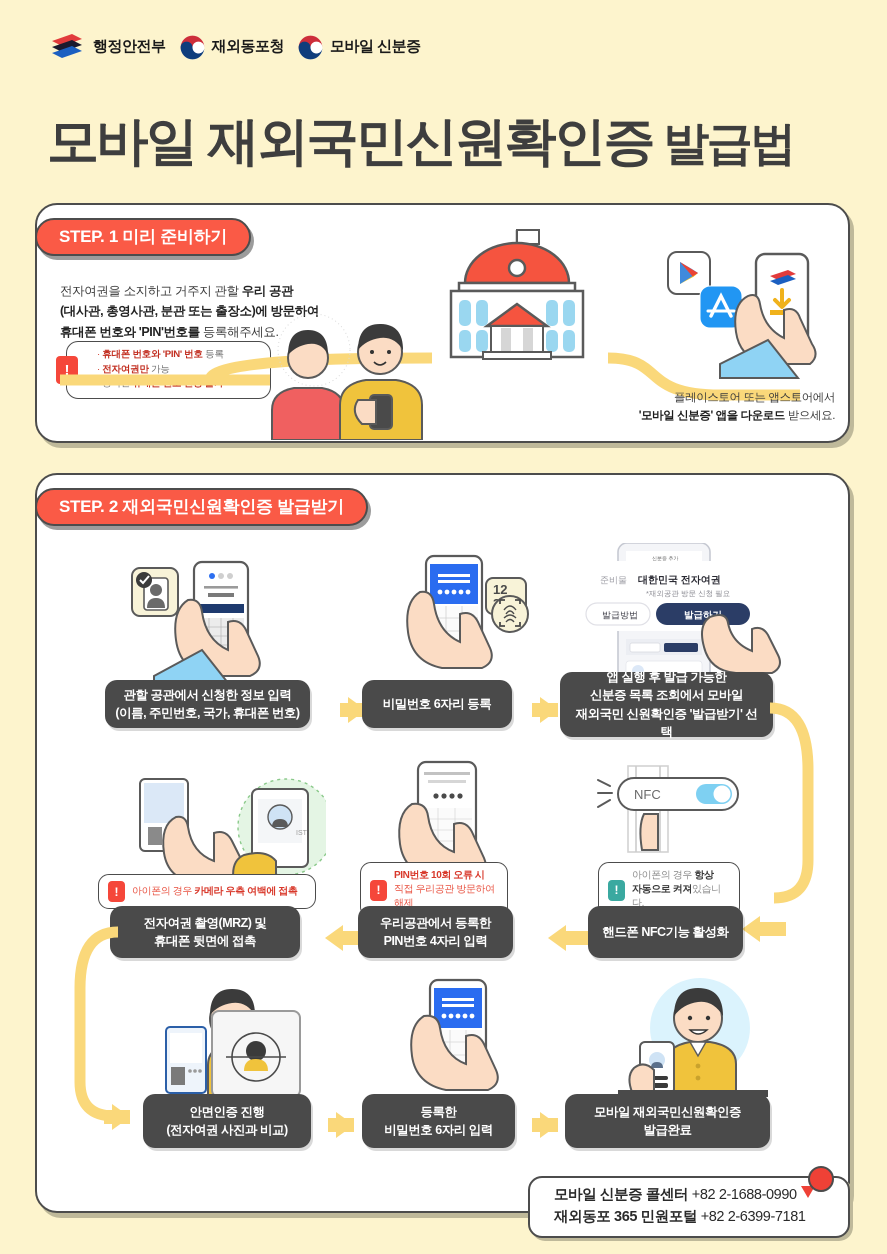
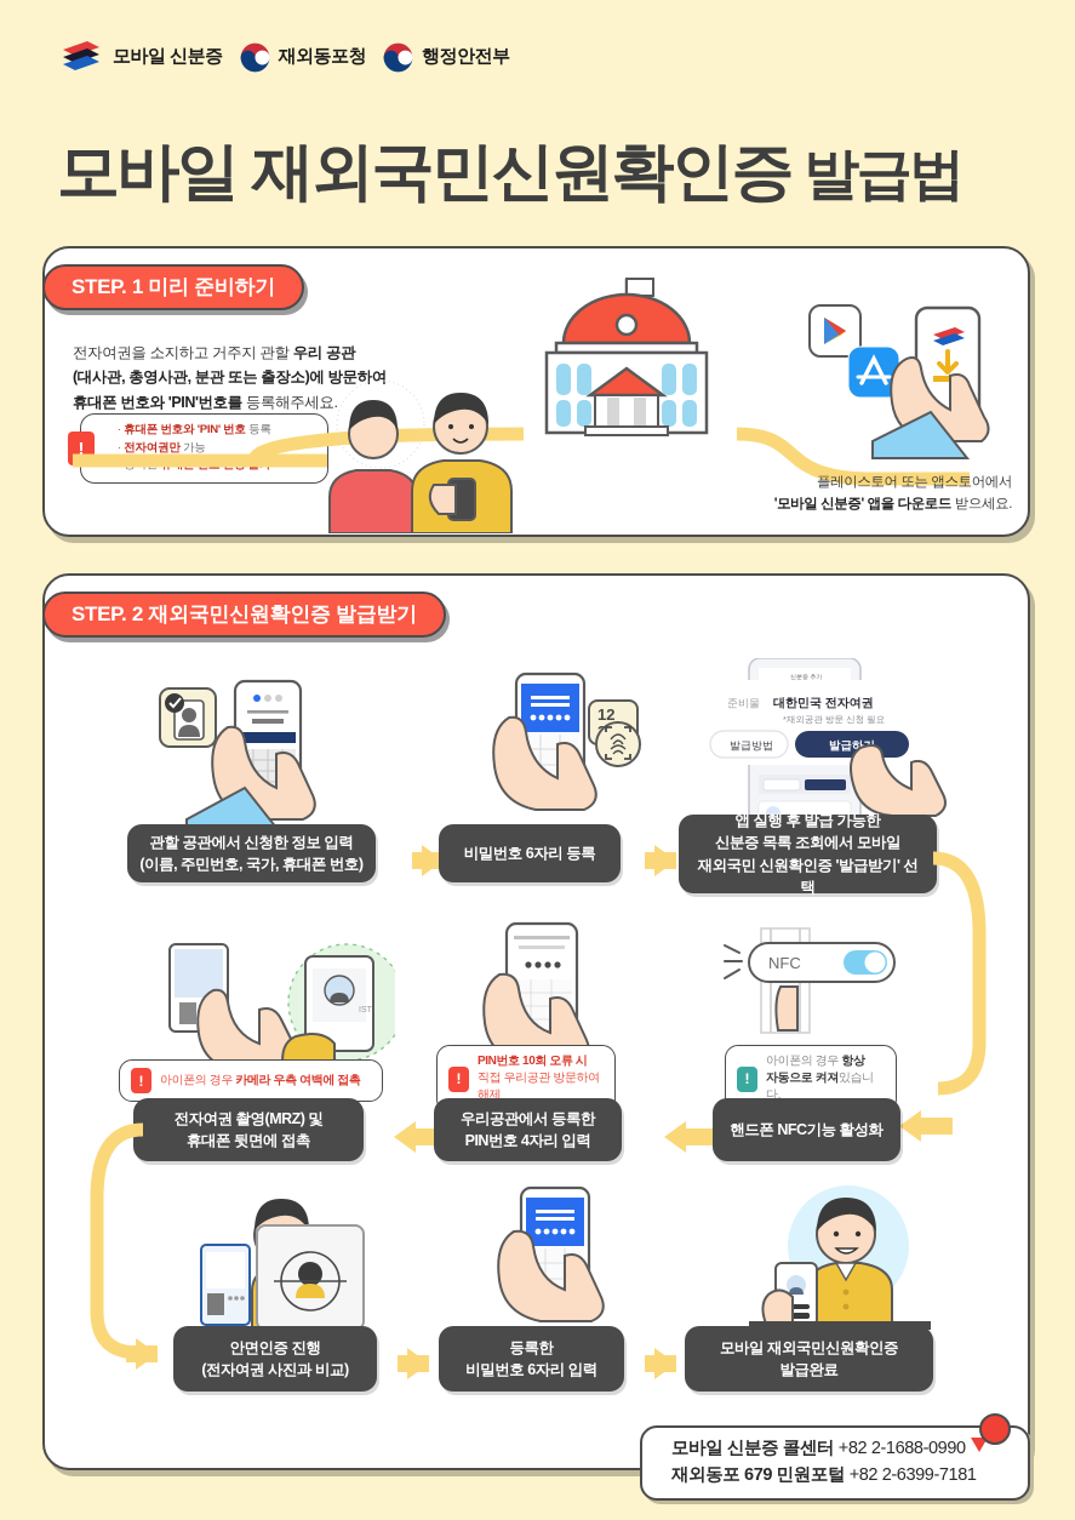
- 행정안전부
+ 모바일 신분증
  재외동포청
- 모바일 신분증
+ 행정안전부
  모바일 재외국민신원확인증 발급법
  STEP. 1 미리 준비하기
  전자여권을 소지하고 거주지 관할 우리 공관
  (대사관, 총영사관, 분관 또는 출장소)에 방문하여
  휴대폰 번호와 'PIN'번호를 등록해주세요.
  !
  · 휴대폰 번호와 'PIN' 번호 등록
  · 전자여권만 가능
  플레이스토어 또는 앱스토어에서
  '모바일 신분증' 앱을 다운로드 받으세요.
  STEP. 2 재외국민신원확인증 발급받기
  12
  준비물
  대한민국 전자여권
  *재외공관 방문 신청 필요
  발급방법
  발급하
  관할 공관에서 신청한 정보 입력
  (이름, 주민번호, 국가, 휴대폰 번호)
  비밀번호 6자리 등록
  앱 실행 후 발급 가능한
  신분증 목록 조회에서 모바일
  재외국민 신원확인증 '발급받기' 선택
  NFC
  !
  아이폰의 경우 카메라 우측 여백에 접촉
  !
  PIN번호 10회 오류 시
  직접 우리공관 방문하여 해제
  !
  아이폰의 경우 항상
  자동으로 켜져있습니다.
  전자여권 촬영(MRZ) 및
  휴대폰 뒷면에 접촉
  우리공관에서 등록한
  PIN번호 4자리 입력
  핸드폰 NFC기능 활성화
  안면인증 진행
  (전자여권 사진과 비교)
  등록한
  비밀번호 6자리 입력
  모바일 재외국민신원확인증
  발급완료
  모바일 신분증 콜센터 +82 2-1688-0990
- 재외동포 365 민원포털 +82 2-6399-7181
+ 재외동포 679 민원포털 +82 2-6399-7181
